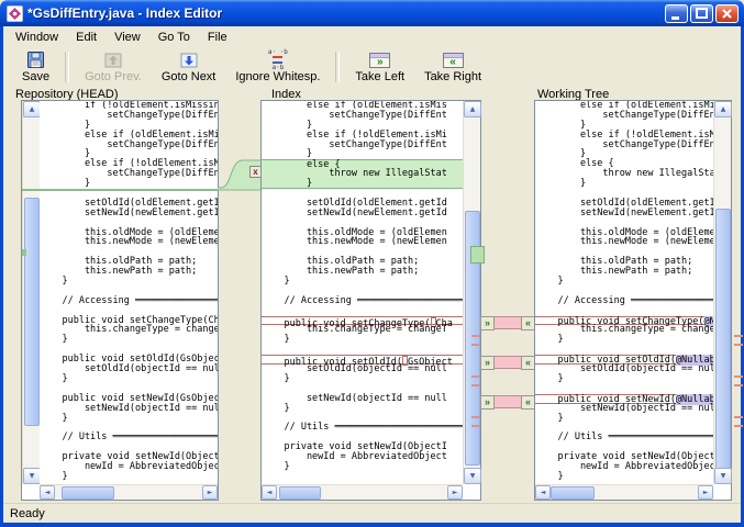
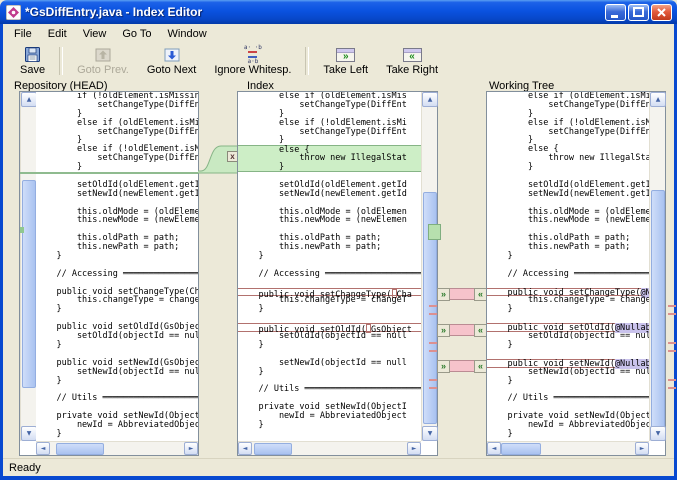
  *GsDiffEntry.java - Index Editor
- Window
+ File
  Edit
  View
  Go To
- File
+ Window
  Save
  Goto Prev.
  Goto Next
  Ignore Whitesp.
  »
  Take Left
  «
  Take Right
  Repository (HEAD)
  Index
  Working Tree
  if (!oldElement.isMissin
  setChangeType(DiffEn
  }
  else if (oldElement.isMi
  setChangeType(DiffEn
  }
  else if (!oldElement.isM
  setChangeType(DiffEn
  }
  setOldId(oldElement.getI
  setNewId(newElement.getI
  this.oldMode = (oldEleme
  this.newMode = (newEleme
  this.oldPath = path;
  this.newPath = path;
  }
  // Accessing ═══════════════
  public void setChangeType(Ch
  this.changeType = change
  }
  public void setOldId(GsObjec
  setOldId(objectId == nul
  }
  public void setNewId(GsObjec
  setNewId(objectId == nul
  }
  // Utils ═══════════════════
  private void setNewId(Object
  newId = AbbreviatedObjec
  }
  x
  else if (oldElement.isMis
  setChangeType(DiffEnt
  }
  else if (!oldElement.isMi
  setChangeType(DiffEnt
  }
  else {
  throw new IllegalStat
  }
  setOldId(oldElement.getId
  setNewId(newElement.getId
  this.oldMode = (oldElemen
  this.newMode = (newElemen
  this.oldPath = path;
  this.newPath = path;
  }
  // Accessing ═══════════════════
  public void setChangeType( Cha
  this.changeType = changeT
  }
  public void setOldId( GsObject
  setOldId(objectId == null
  }
  setNewId(objectId == null
  }
  // Utils ═══════════════════════
  private void setNewId(ObjectI
  newId = AbbreviatedObject
  }
  »
  «
  »
  «
  »
  «
  else if (oldElement.isM
  setChangeType(DiffE
  }
  else if (!oldElement.is
  setChangeType(DiffE
  }
  else {
  throw new IllegalSt
  }
  setOldId(oldElement.get
  setNewId(newElement.get
  this.oldMode = (oldElem
  this.newMode = (newElem
  this.oldPath = path;
  this.newPath = path;
  }
  public void setChangeType(@
  this.changeType = chang
  }
  public void setOldId(@Nulla
  setOldId(objectId == nu
  }
  public void setNewId(@Nulla
  setNewId(objectId == nu
  }
  private void setNewId(Objec
  newId = AbbreviatedObje
  }
  Ready
